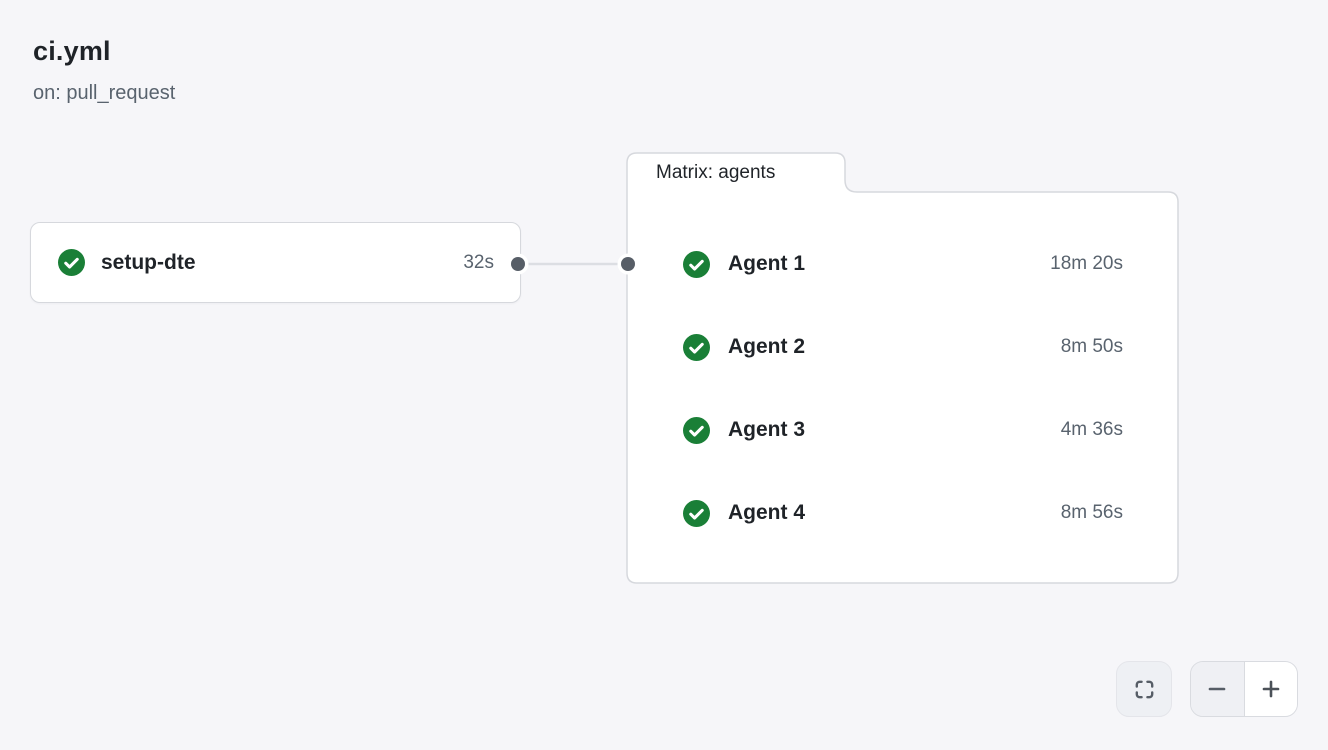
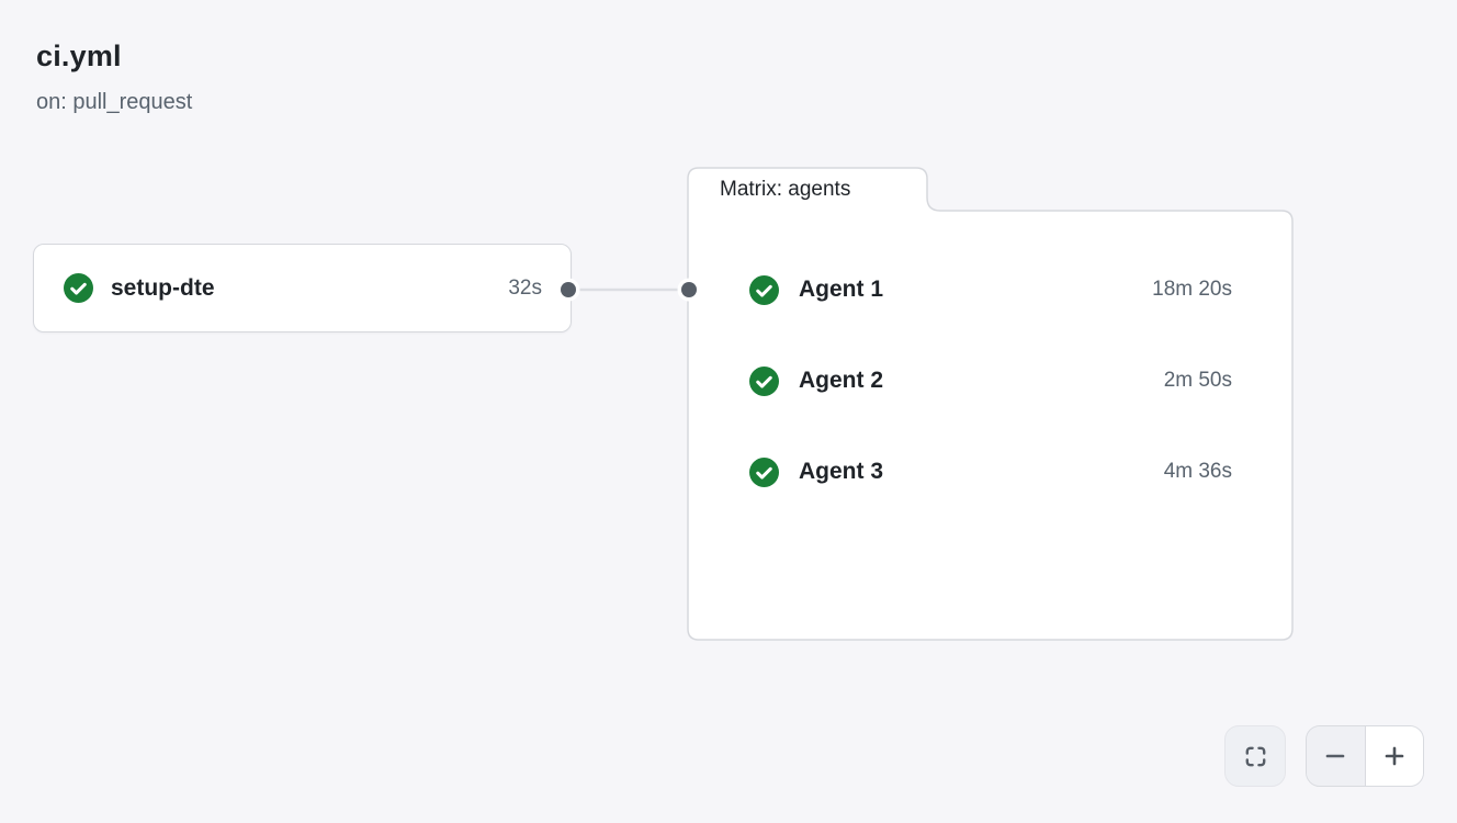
  ci.yml
  on: pull_request
  setup-dte
  32s
  Matrix: agents
  Agent 1
  18m 20s
  Agent 2
- 8m 50s
+ 2m 50s
  Agent 3
  4m 36s
- Agent 4
- 8m 56s
